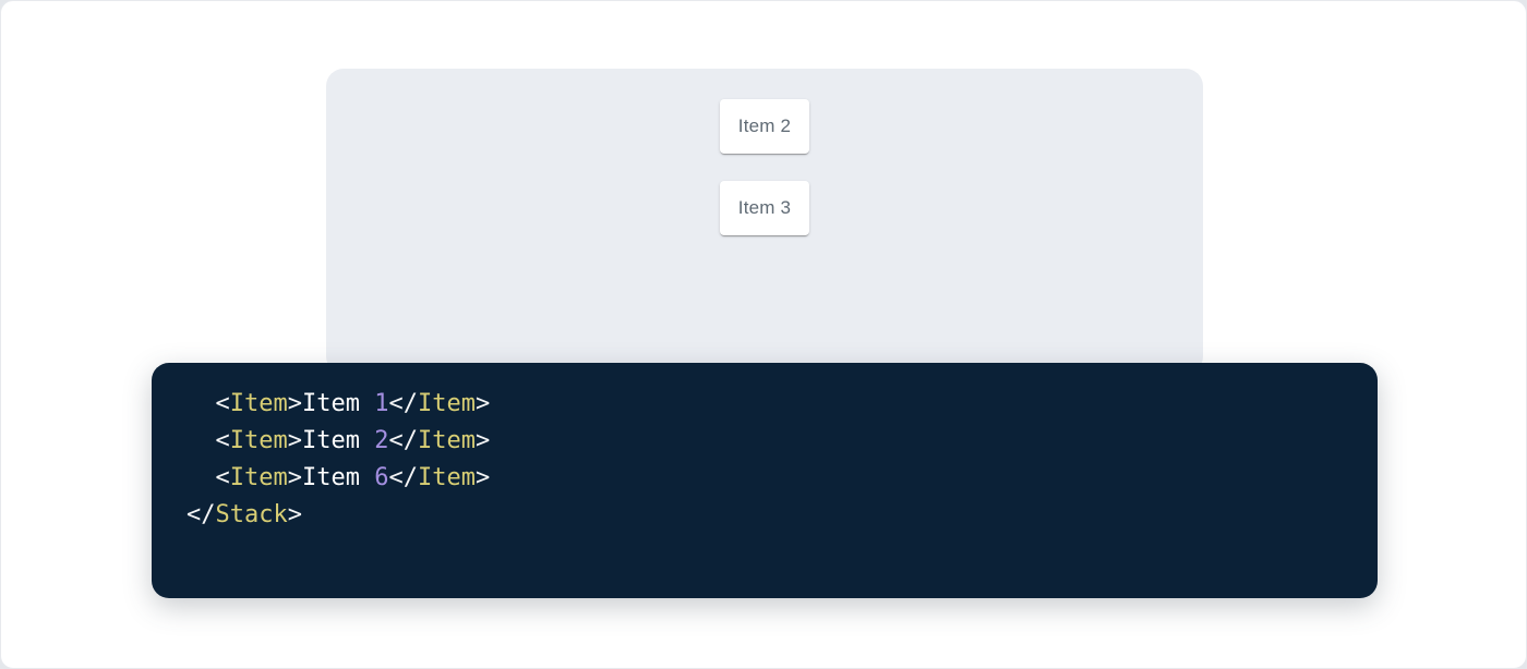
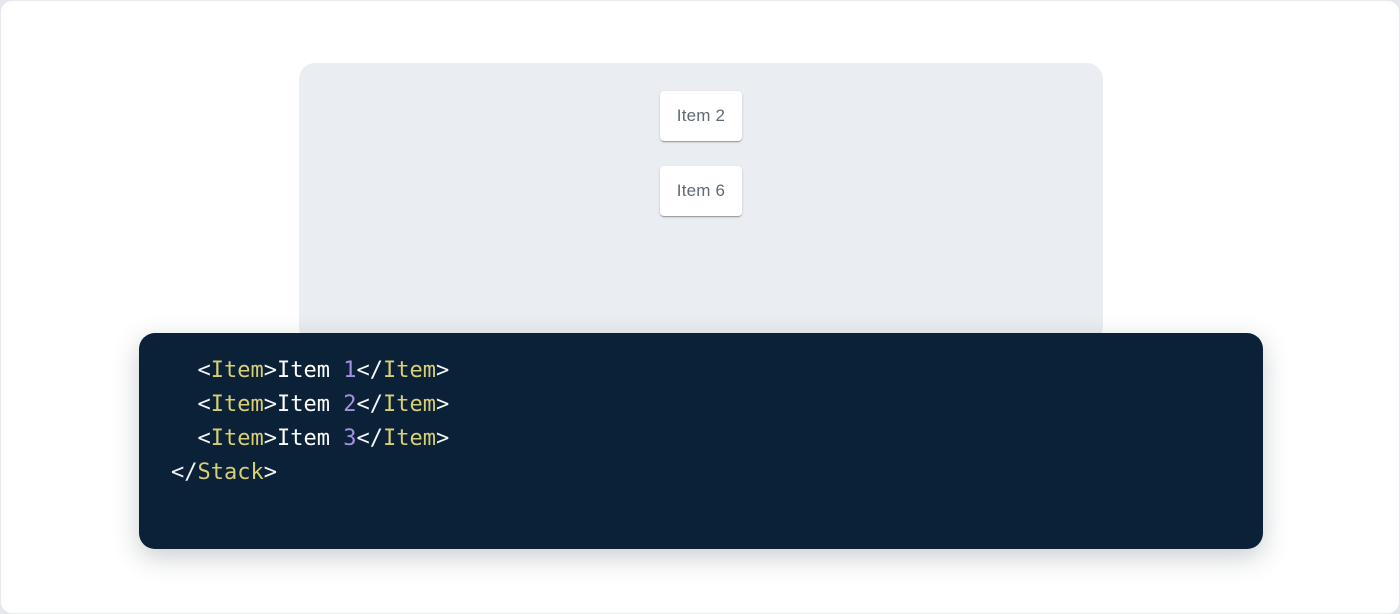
  Item 2
- Item 3
+ Item 6
  <Item>Item 1</Item>
  <Item>Item 2</Item>
- <Item>Item 6</Item>
+ <Item>Item 3</Item>
  </Stack>
